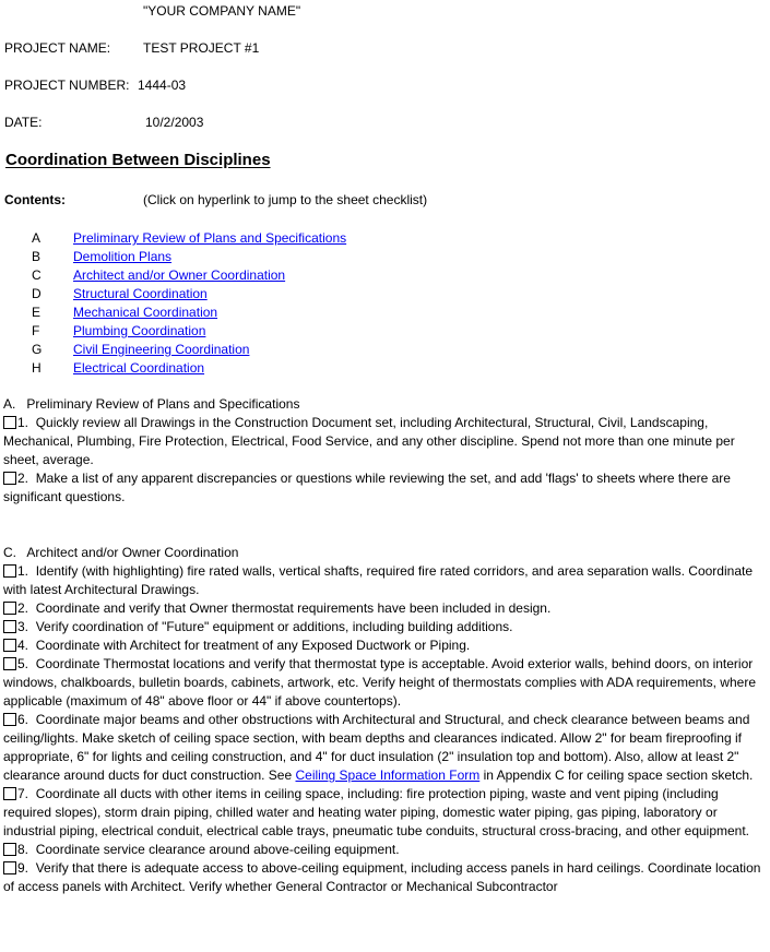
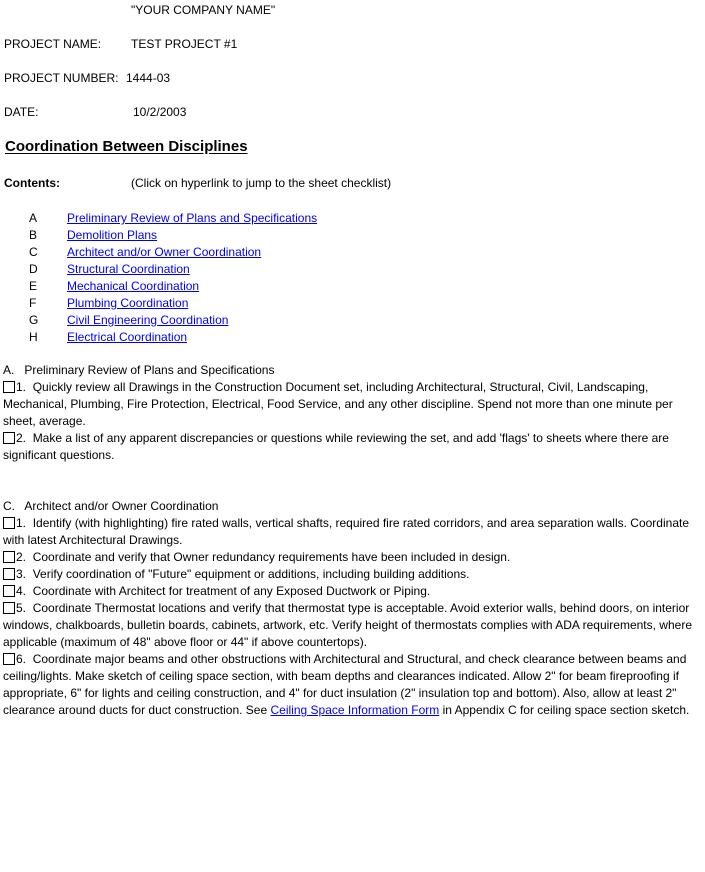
  "YOUR COMPANY NAME"
  PROJECT NAME:
  TEST PROJECT #1
  PROJECT NUMBER:
  1444-03
  DATE:
  10/2/2003
  Coordination Between Disciplines
  Contents:
  (Click on hyperlink to jump to the sheet checklist)
  A
  Preliminary Review of Plans and Specifications
  B
  Demolition Plans
  C
  Architect and/or Owner Coordination
  D
  Structural Coordination
  E
  Mechanical Coordination
  F
  Plumbing Coordination
  G
  Civil Engineering Coordination
  H
  Electrical Coordination
  A. Preliminary Review of Plans and Specifications
  1. Quickly review all Drawings in the Construction Document set, including Architectural, Structural, Civil, Landscaping, Mechanical, Plumbing, Fire Protection, Electrical, Food Service, and any other discipline. Spend not more than one minute per sheet, average.
  2. Make a list of any apparent discrepancies or questions while reviewing the set, and add 'flags' to sheets where there are significant questions.
  C. Architect and/or Owner Coordination
  1. Identify (with highlighting) fire rated walls, vertical shafts, required fire rated corridors, and area separation walls. Coordinate with latest Architectural Drawings.
- 2. Coordinate and verify that Owner thermostat requirements have been included in design.
+ 2. Coordinate and verify that Owner redundancy requirements have been included in design.
  3. Verify coordination of "Future" equipment or additions, including building additions.
  4. Coordinate with Architect for treatment of any Exposed Ductwork or Piping.
  5. Coordinate Thermostat locations and verify that thermostat type is acceptable. Avoid exterior walls, behind doors, on interior windows, chalkboards, bulletin boards, cabinets, artwork, etc. Verify height of thermostats complies with ADA requirements, where applicable (maximum of 48" above floor or 44" if above countertops).
  6. Coordinate major beams and other obstructions with Architectural and Structural, and check clearance between beams and ceiling/lights. Make sketch of ceiling space section, with beam depths and clearances indicated. Allow 2" for beam fireproofing if appropriate, 6" for lights and ceiling construction, and 4" for duct insulation (2" insulation top and bottom). Also, allow at least 2" clearance around ducts for duct construction. See Ceiling Space Information Form in Appendix C for ceiling space section sketch.
- 7. Coordinate all ducts with other items in ceiling space, including: fire protection piping, waste and vent piping (including required slopes), storm drain piping, chilled water and heating water piping, domestic water piping, gas piping, laboratory or industrial piping, electrical conduit, electrical cable trays, pneumatic tube conduits, structural cross-bracing, and other equipment.
- 8. Coordinate service clearance around above-ceiling equipment.
- 9. Verify that there is adequate access to above-ceiling equipment, including access panels in hard ceilings. Coordinate location of access panels with Architect. Verify whether General Contractor or Mechanical Subcontractor
